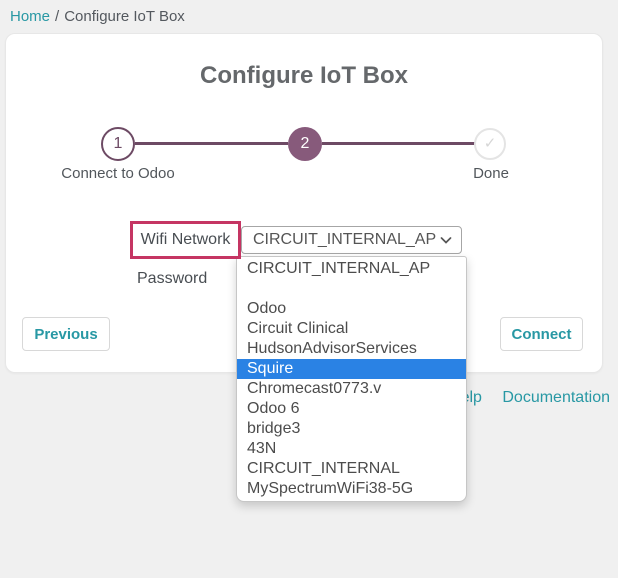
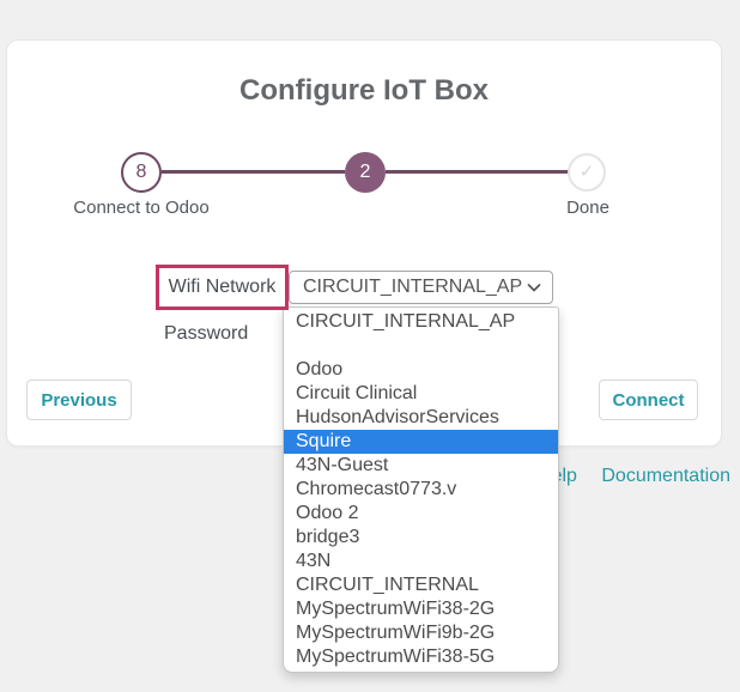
- Home / Configure IoT Box
  Configure IoT Box
- 1
+ 8
  2
  ✓
  Connect to Odoo
  Done
  Wifi Network
  Password
  CIRCUIT_INTERNAL_AP
  CIRCUIT_INTERNAL_AP
  Odoo
  Circuit Clinical
  HudsonAdvisorServices
  Squire
+ 43N-Guest
  Chromecast0773.v
- Odoo 6
+ Odoo 2
  bridge3
  43N
  CIRCUIT_INTERNAL
+ MySpectrumWiFi38-2G
+ MySpectrumWiFi9b-2G
  MySpectrumWiFi38-5G
  Previous
  Connect
  lp Documentation
